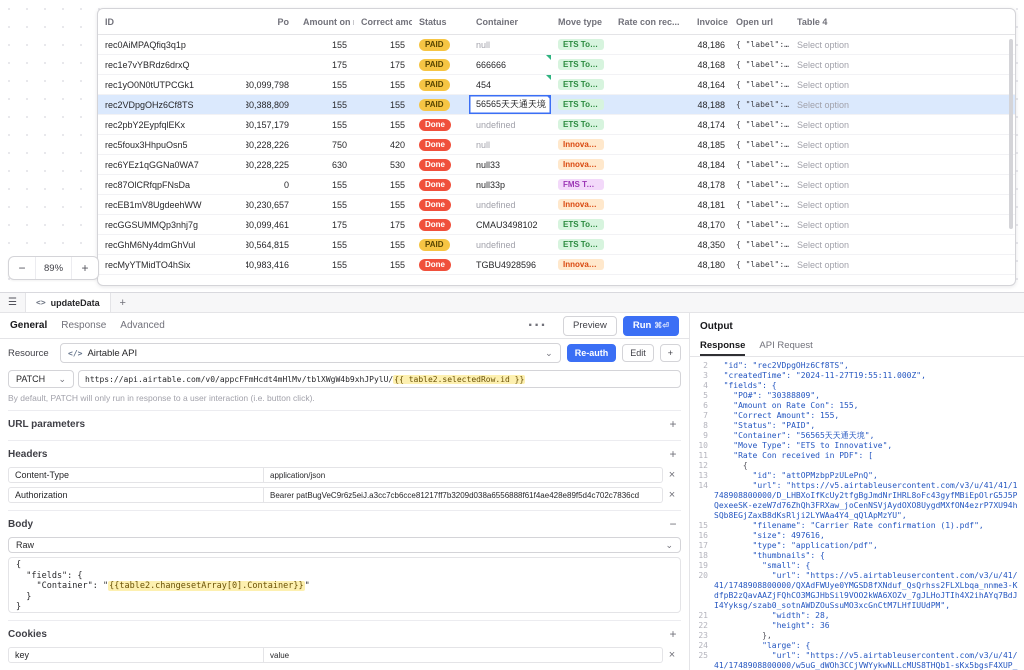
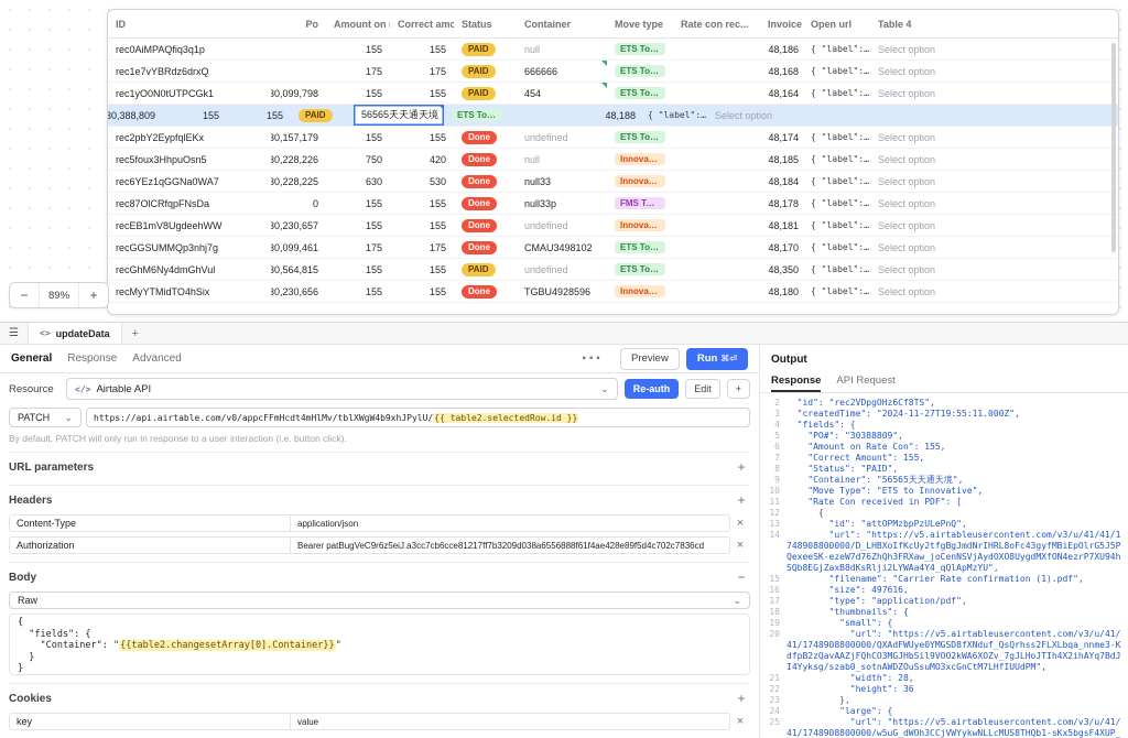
  ID
  Po
  Correct amo
  Status
  Container
  Move type
  Rate con rec...
  Invoice
  Open url
  Table 4
  rec0AiMPAQfiq3q1p
  155
  155
  PAID
  null
  ETS To In..
  48,186
  { "label":…
  Select option
  rec1e7vYBRdz6drxQ
  175
  175
  PAID
  666666
  ETS To In..
  48,168
  { "label":…
  Select option
  rec1yO0N0tUTPCGk1
  30,099,798
  155
  155
  PAID
  454
  ETS To In..
  48,164
  { "label":…
  Select option
- rec2VDpgOHz6Cf8TS
  30,388,809
  155
  155
  PAID
  56565天天通天境
  ETS To In..
  48,188
  { "label":…
  Select option
  rec2pbY2EypfqlEKx
  30,157,179
  155
  155
  Done
  undefined
  ETS To In..
  48,174
  { "label":…
  Select option
  rec5foux3HhpuOsn5
  30,228,226
  750
  420
  Done
  null
  Innovativ...
  48,185
  { "label":…
  Select option
  rec6YEz1qGGNa0WA7
  30,228,225
  630
  530
  Done
  null33
  Innovativ...
  48,184
  { "label":…
  Select option
  rec87OlCRfqpFNsDa
  0
  155
  155
  Done
  null33p
  FMS To P...
  48,178
  { "label":…
  Select option
  recEB1mV8UgdeehWW
  30,230,657
  155
  155
  Done
  undefined
  Innovativ...
  48,181
  { "label":…
  Select option
  recGGSUMMQp3nhj7g
  30,099,461
  175
  175
  Done
  CMAU3498102
  ETS To In..
  48,170
  { "label":…
  Select option
  recGhM6Ny4dmGhVul
  30,564,815
  155
  155
  PAID
  undefined
  ETS To In..
  48,350
  { "label":…
  Select option
  recMyYTMidTO4hSix
- 40,983,416
+ 30,230,656
  155
  155
  Done
  TGBU4928596
  Innovativ...
  48,180
  { "label":…
  Select option
  −
  89%
  +
  ☰
  <>
  updateData
  +
  General
  Response
  Advanced
  ···
  Preview
  Run
  ⌘⏎
  Resource
  </>
  Airtable API
  ⌄
  Re-auth
  Edit
  +
  PATCH
  ⌄
  https://api.airtable.com/v0/appcFFmHcdt4mHlMv/tblXWgW4b9xhJPylU/
  {{ table2.selectedRow.id }}
  By default, PATCH will only run in response to a user interaction (i.e. button click).
  URL parameters
  +
  Headers
  +
  Content-Type
  application/json
  ×
  Authorization
  Bearer patBugVeC9r6z5eiJ.a3cc7cb6cce81217ff7b3209d038a6556888f61f4ae428e89f5d4c702c7836cd
  ×
  Body
  −
  Raw
  ⌄
  {
  "fields": {
  "Container": "{{table2.changesetArray[0].Container}}"
  }
  }
  Cookies
  +
  key
  value
  ×
  Output
  Response
  API Request
  2
  "id": "rec2VDpgOHz6Cf8TS",
  3
  "createdTime": "2024-11-27T19:55:11.000Z",
  4
  "fields": {
  5
  "PO#": "30388809",
  6
  "Amount on Rate Con": 155,
  7
  "Correct Amount": 155,
  8
  "Status": "PAID",
  9
  "Container": "56565天天通天境",
  10
  "Move Type": "ETS to Innovative",
  11
  "Rate Con received in PDF": [
  12
  {
  13
  "id": "attOPMzbpPzULePnQ",
  14
  "url": "https://v5.airtableusercontent.com/v3/u/41/41/1748908800000/D_LHBXoIfKcUy2tfgBgJmdNrIHRL8oFc43gyfMBiEpOlrG5J5PQexeeSK-ezeW7d76ZhQh3FRXaw_joCenNSVjAydOXO8UygdMXfON4ezrP7XU94hSQb8EGjZaxB8dKsRlji2LYWAa4Y4_qQlApMzYU",
  15
  "filename": "Carrier Rate confirmation (1).pdf",
  16
  "size": 497616,
  17
  "type": "application/pdf",
  18
  "thumbnails": {
  19
  "small": {
  20
  "url": "https://v5.airtableusercontent.com/v3/u/41/41/1748908800000/QXAdFWUye0YMGSD8fXNduf_QsQrhss2FLXLbqa_nnme3-KdfpB2zQavAAZjFQhCO3MGJHbSil9VOO2kWA6XOZv_7gJLHoJTIh4X2ihAYq7BdJI4Yyksg/szab0_sotnAWDZOuSsuMO3xcGnCtM7LHfIUUdPM",
  21
  "width": 28,
  22
  "height": 36
  23
  },
  24
  "large": {
  25
